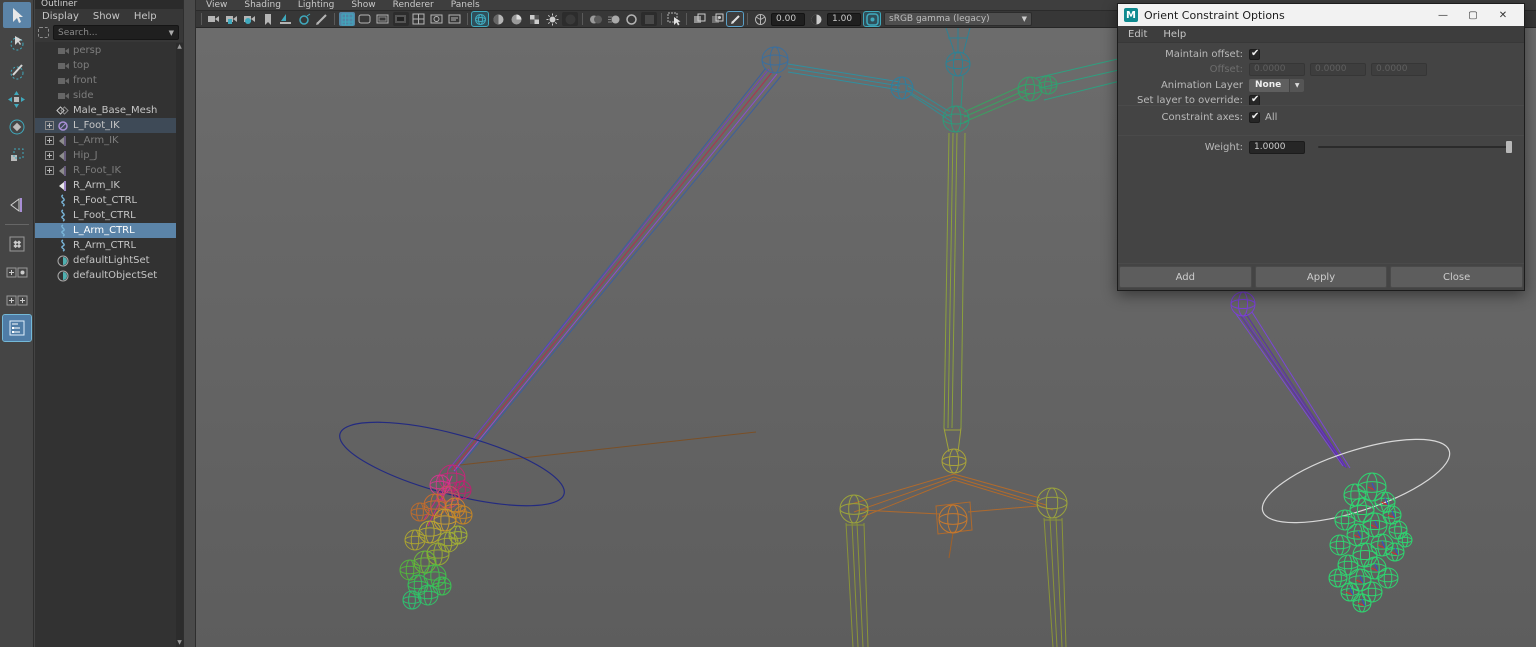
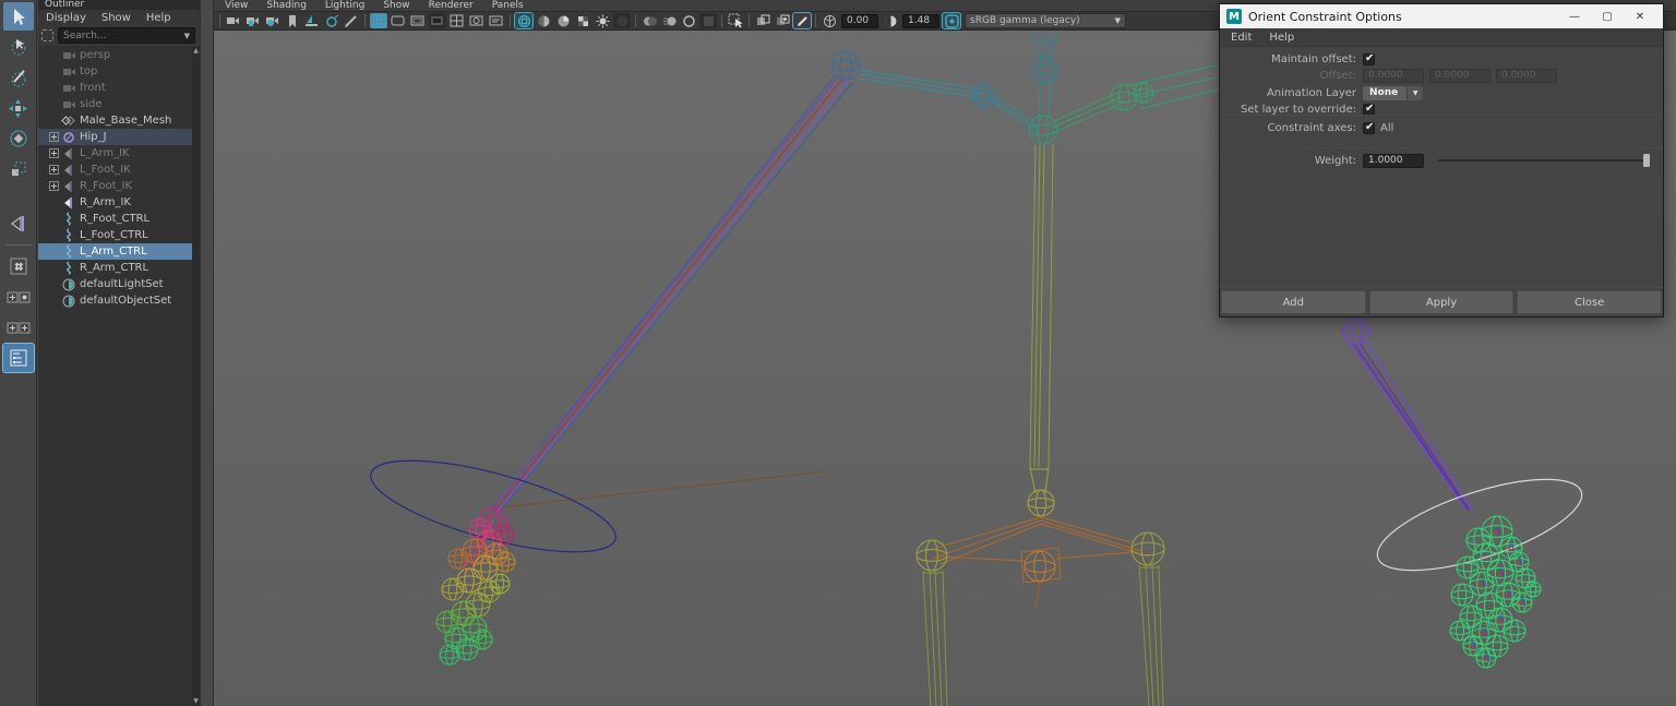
  Outliner
  Display
  Show
  Help
  Search...
  ▼
  persp
  top
  front
  side
  Male_Base_Mesh
- L_Foot_IK
+ Hip_J
  L_Arm_IK
- Hip_J
+ L_Foot_IK
  R_Foot_IK
  R_Arm_IK
  R_Foot_CTRL
  L_Foot_CTRL
  L_Arm_CTRL
  R_Arm_CTRL
  defaultLightSet
  defaultObjectSet
  View
  Shading
  Lighting
  Show
  Renderer
  Panels
  0.00
- 1.00
+ 1.48
  sRGB gamma (legacy)
  ▼
  M
  Orient Constraint Options
  —
  ▢
  ✕
  Edit
  Help
  Maintain offset:
  Offset:
  0.0000
  0.0000
  0.0000
  Animation Layer
  None
  Set layer to override:
  Constraint axes:
  All
  Weight:
  1.0000
  Add
  Apply
  Close
